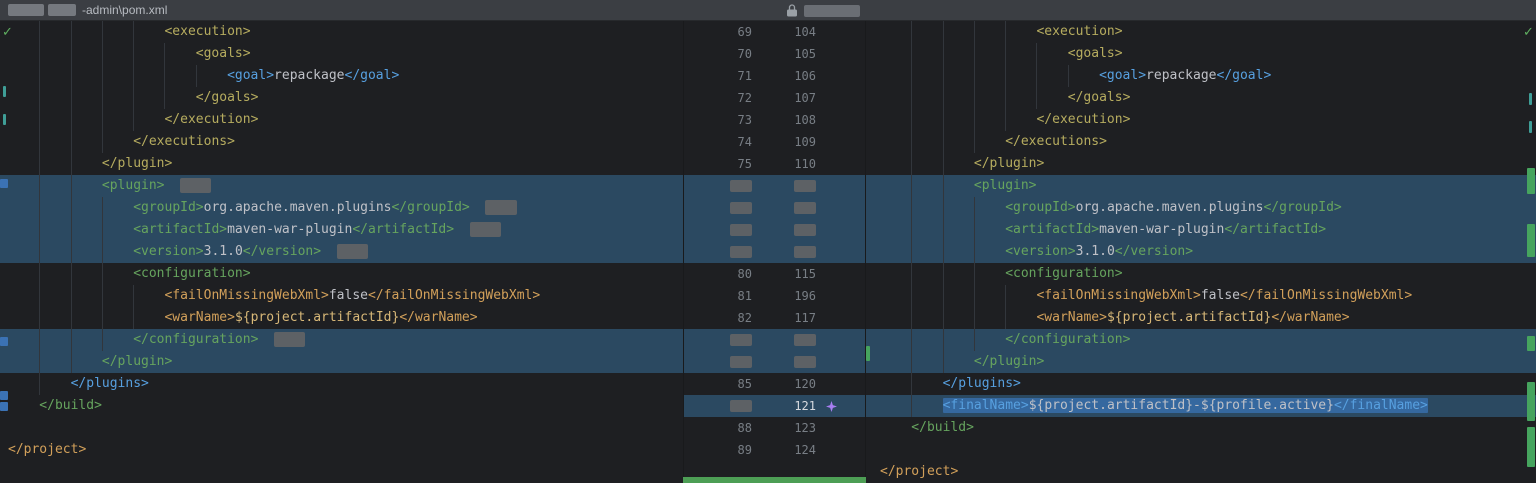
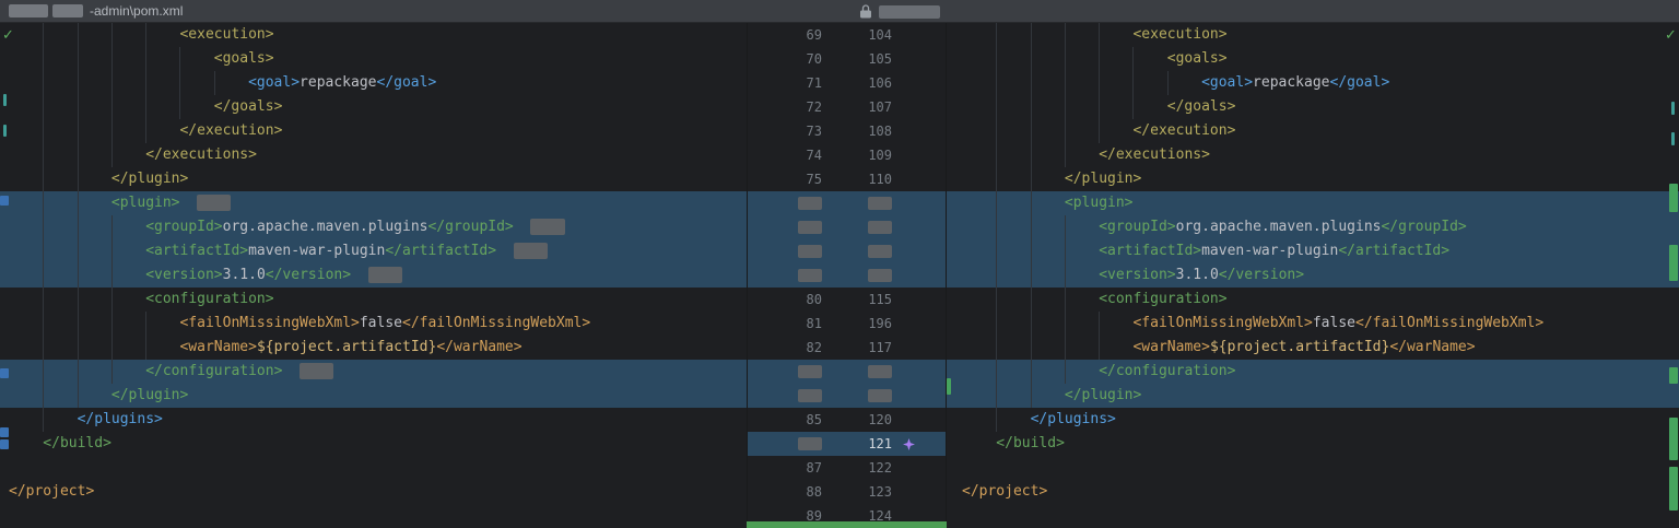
  -admin\pom.xml
  <execution>
  <goals>
  <goal>repackage</goal>
  </goals>
  </execution>
  </executions>
  </plugin>
  <plugin>
  <groupId>org.apache.maven.plugins</groupId>
  <artifactId>maven-war-plugin</artifactId>
  <version>3.1.0</version>
  <configuration>
  <failOnMissingWebXml>false</failOnMissingWebXml>
  <warName>${project.artifactId}</warName>
  </configuration>
  </plugin>
  </plugins>
  </build>
  </project>
  69
  104
  70
  105
  71
  106
  72
  107
  73
  108
  74
  109
  75
  110
  80
  115
  81
  196
  82
  117
  85
  120
  121
+ 87
+ 122
  88
  123
  89
  124
  <execution>
  <goals>
  <goal>repackage</goal>
  </goals>
  </execution>
  </executions>
  </plugin>
  <plugin>
  <groupId>org.apache.maven.plugins</groupId>
  <artifactId>maven-war-plugin</artifactId>
  <version>3.1.0</version>
  <configuration>
  <failOnMissingWebXml>false</failOnMissingWebXml>
  <warName>${project.artifactId}</warName>
  </configuration>
  </plugin>
  </plugins>
- <finalName>${project.artifactId}-${profile.active}</finalName>
  </build>
  </project>
  ✓
  ✓
